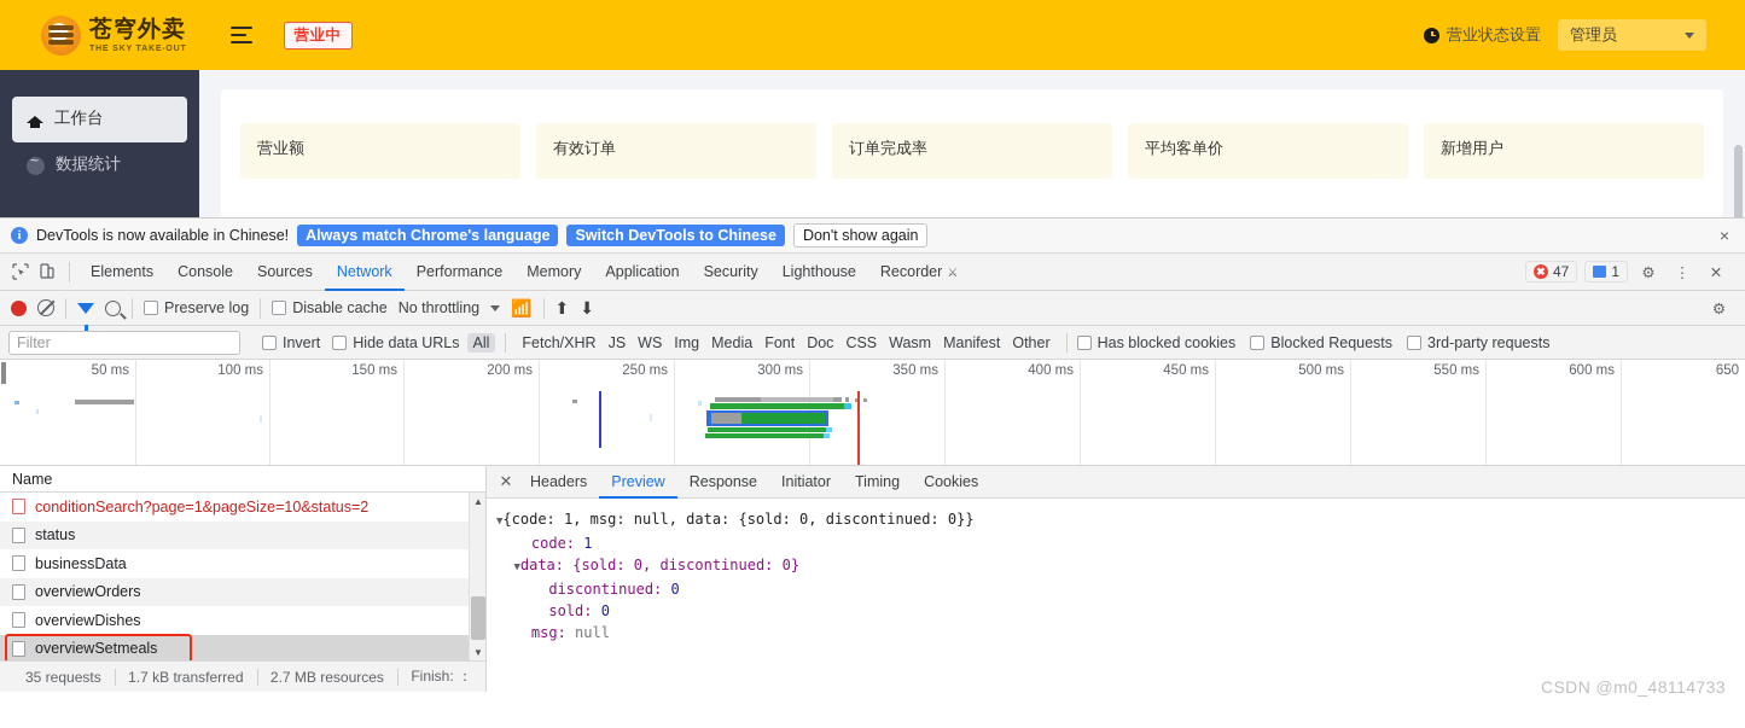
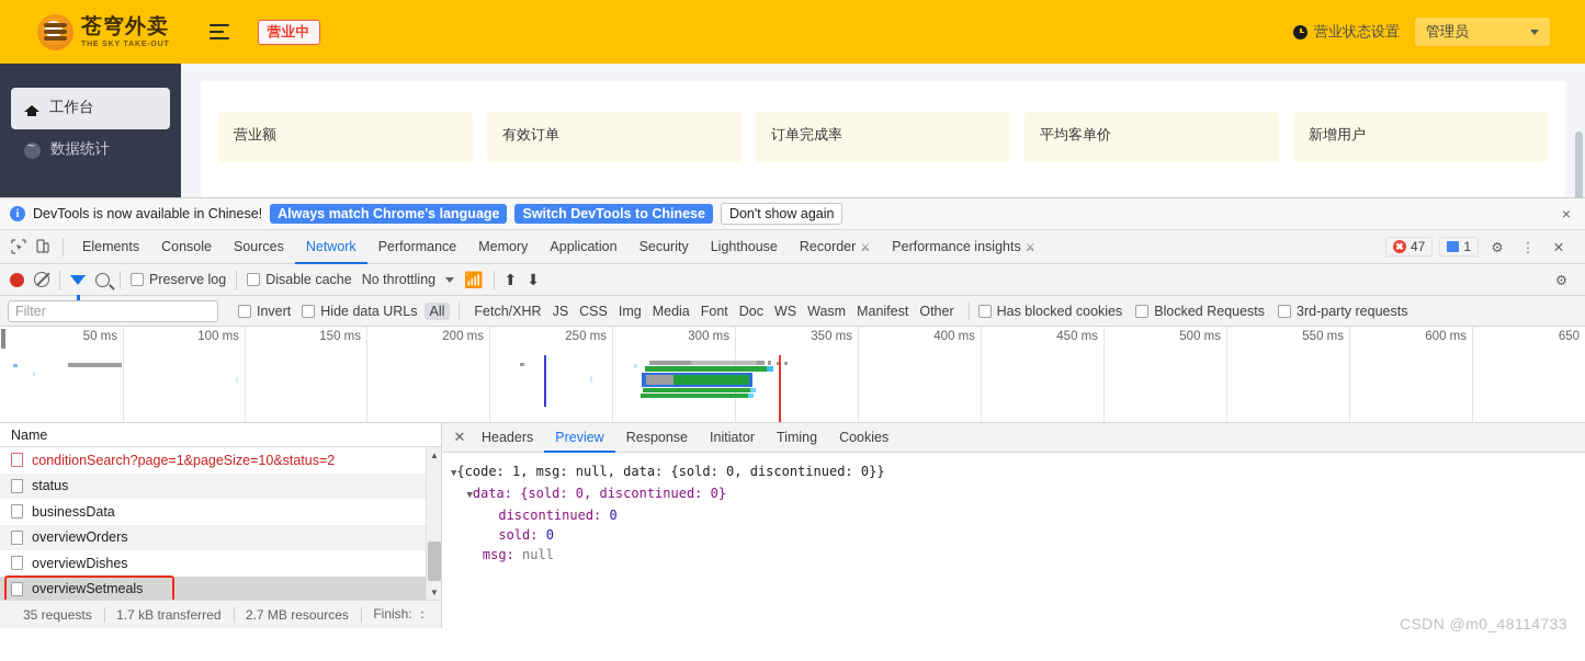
  苍穹外卖
  营业中
  营业状态设置
  管理员
  工作台
  数据统计
  营业额
  有效订单
  订单完成率
  平均客单价
  新增用户
  i
  DevTools is now available in Chinese!
  Always match Chrome's language
  Switch DevTools to Chinese
  Don't show again
  ×
  Elements
  Console
  Sources
  Network
  Performance
  Memory
  Application
  Security
  Lighthouse
  Recorder ⚔
+ Performance insights ⚔
  ✖
  47
  1
  ⚙
  ⋮
  ✕
  Preserve log
  Disable cache
  No throttling
  📶
  ⬆
  ⬇
  ⚙
  Filter
  Invert
  Hide data URLs
  All
  Fetch/XHR
  JS
- WS
+ CSS
  Img
  Media
  Font
  Doc
- CSS
+ WS
  Wasm
  Manifest
  Other
  Has blocked cookies
  Blocked Requests
  3rd-party requests
  50 ms
  100 ms
  150 ms
  200 ms
  250 ms
  300 ms
  350 ms
  400 ms
  450 ms
  500 ms
  550 ms
  600 ms
  650
  Name
  conditionSearch?page=1&pageSize=10&status=2
  status
  businessData
  overviewOrders
  overviewDishes
  overviewSetmeals
  ▲
  ▼
  35 requests
  1.7 kB transferred
  2.7 MB resources
  Finish: ：
  ✕
  Headers
  Preview
  Response
  Initiator
  Timing
  Cookies
  ▼{code: 1, msg: null, data: {sold: 0, discontinued: 0}}
- code: 1
  ▼data: {sold: 0, discontinued: 0}
  discontinued: 0
  sold: 0
  msg: null
  CSDN @m0_48114733
